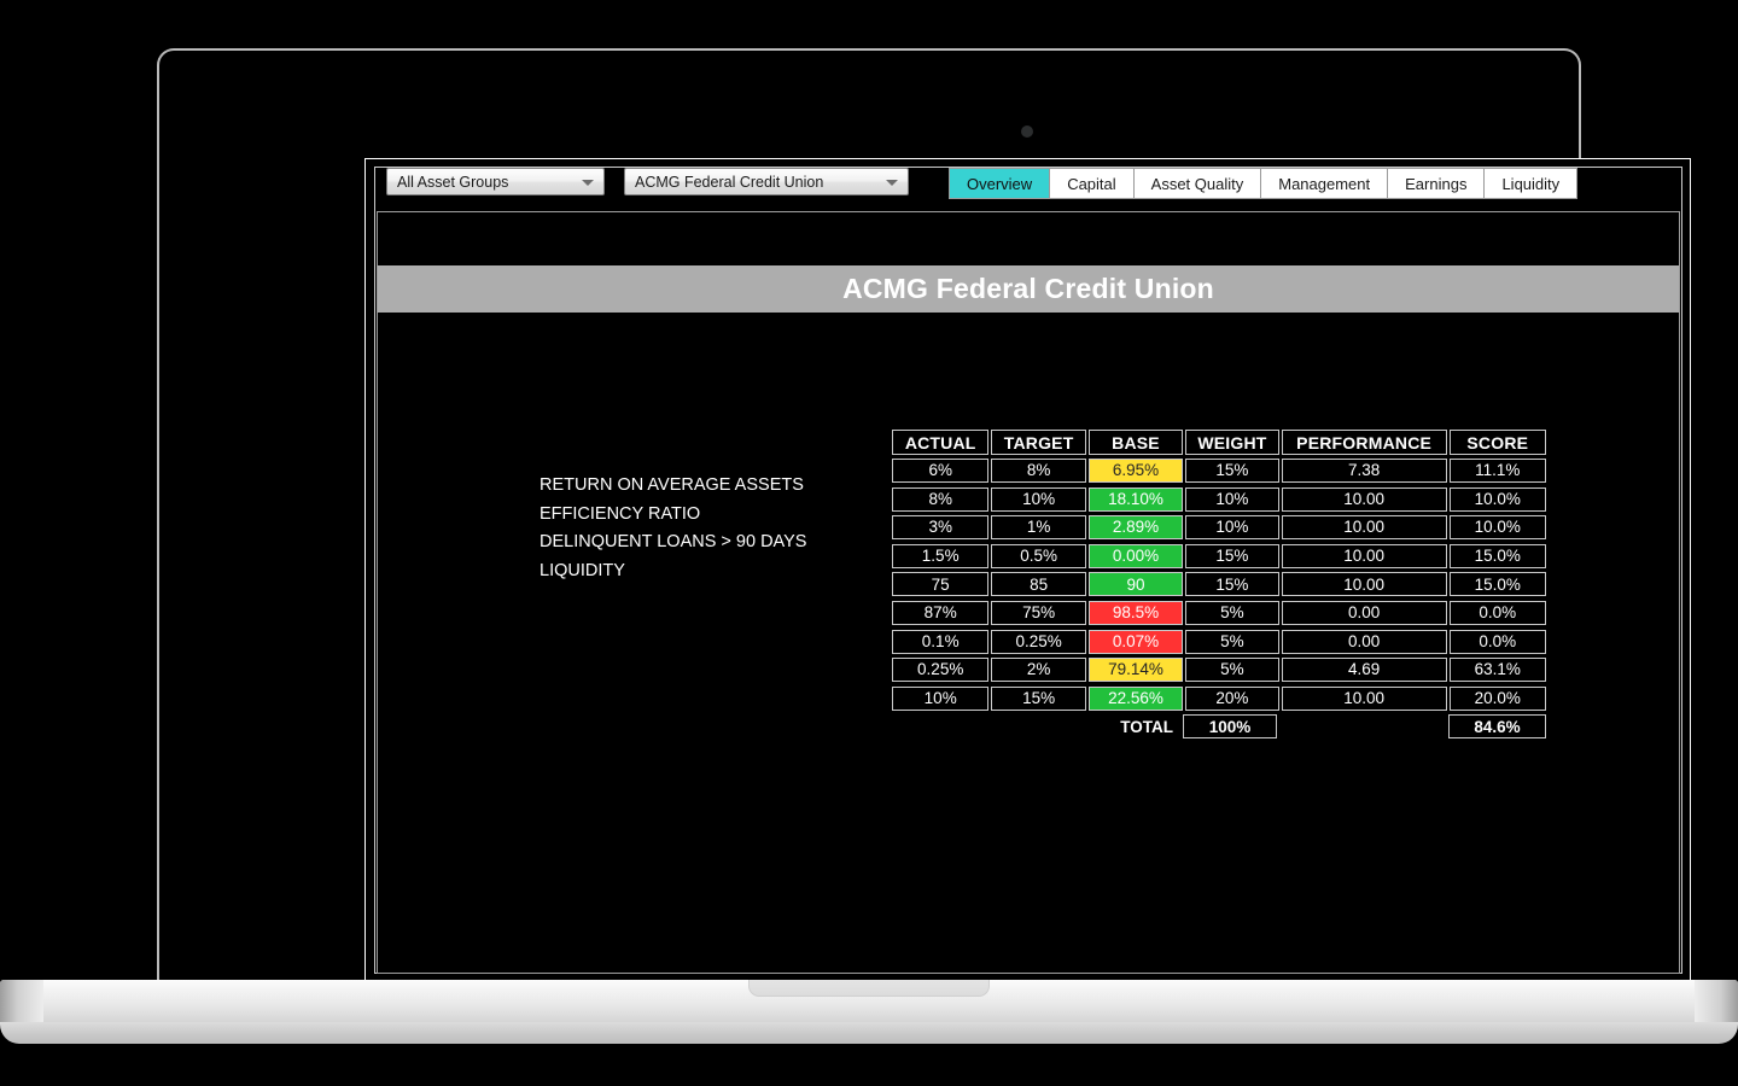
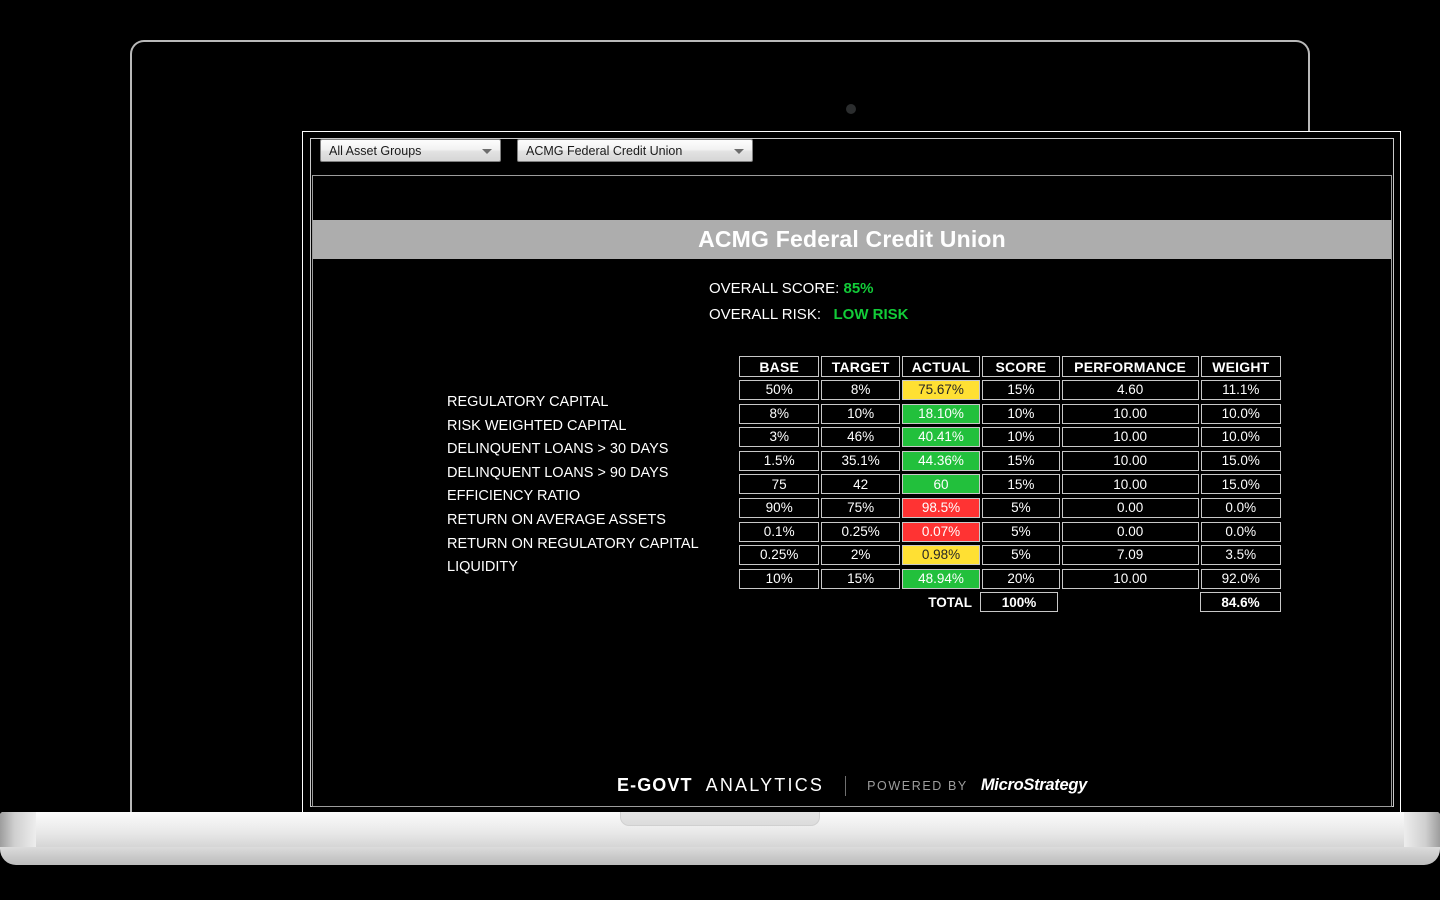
  All Asset Groups
  ACMG Federal Credit Union
- Overview
- Capital
- Asset Quality
- Management
- Earnings
- Liquidity
  ACMG Federal Credit Union
+ OVERALL SCORE:
+ 85%
+ OVERALL RISK:
+ LOW RISK
+ REGULATORY CAPITAL
+ RISK WEIGHTED CAPITAL
+ DELINQUENT LOANS > 30 DAYS
- RETURN ON AVERAGE ASSETS
+ DELINQUENT LOANS > 90 DAYS
  EFFICIENCY RATIO
- DELINQUENT LOANS > 90 DAYS
+ RETURN ON AVERAGE ASSETS
+ RETURN ON REGULATORY CAPITAL
  LIQUIDITY
- ACTUAL
+ BASE
  TARGET
- BASE
+ ACTUAL
- WEIGHT
+ SCORE
  PERFORMANCE
- SCORE
+ WEIGHT
- 6%
+ 50%
  8%
- 6.95%
+ 75.67%
  15%
- 7.38
+ 4.60
  11.1%
  8%
  10%
  18.10%
  10%
  10.00
  10.0%
  3%
- 1%
+ 46%
- 2.89%
+ 40.41%
  10%
  10.00
  10.0%
  1.5%
- 0.5%
+ 35.1%
- 0.00%
+ 44.36%
  15%
  10.00
  15.0%
  75
- 85
+ 42
- 90
+ 60
  15%
  10.00
  15.0%
- 87%
+ 90%
  75%
  98.5%
  5%
  0.00
  0.0%
  0.1%
  0.25%
  0.07%
  5%
  0.00
  0.0%
  0.25%
  2%
- 79.14%
+ 0.98%
  5%
- 4.69
+ 7.09
- 63.1%
+ 3.5%
  10%
  15%
- 22.56%
+ 48.94%
  20%
  10.00
- 20.0%
+ 92.0%
  TOTAL
  100%
  84.6%
+ E-GOVT
+ ANALYTICS
+ POWERED BY
+ MicroStrategy
